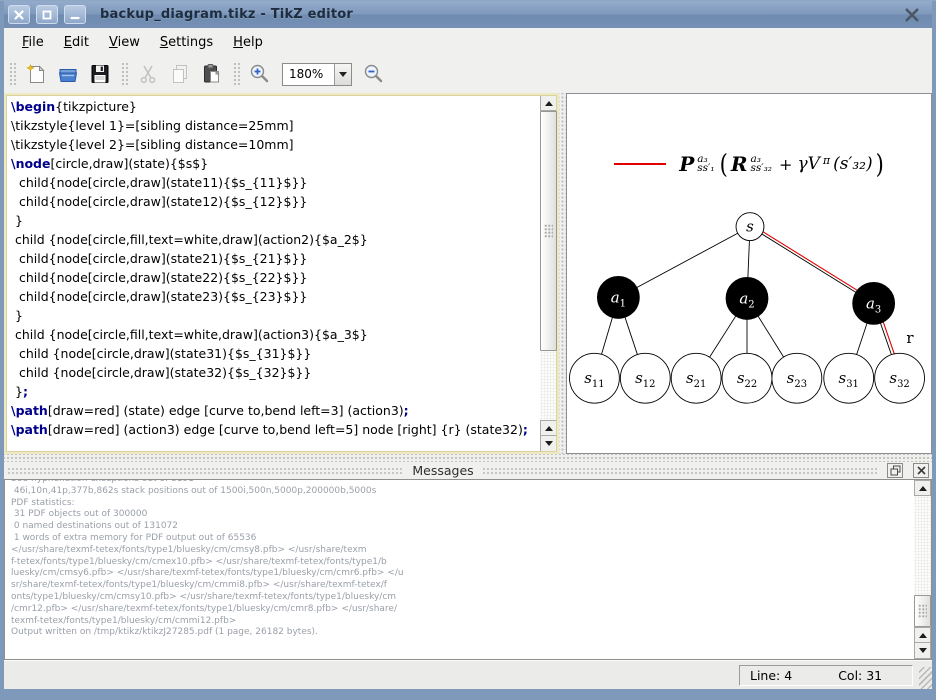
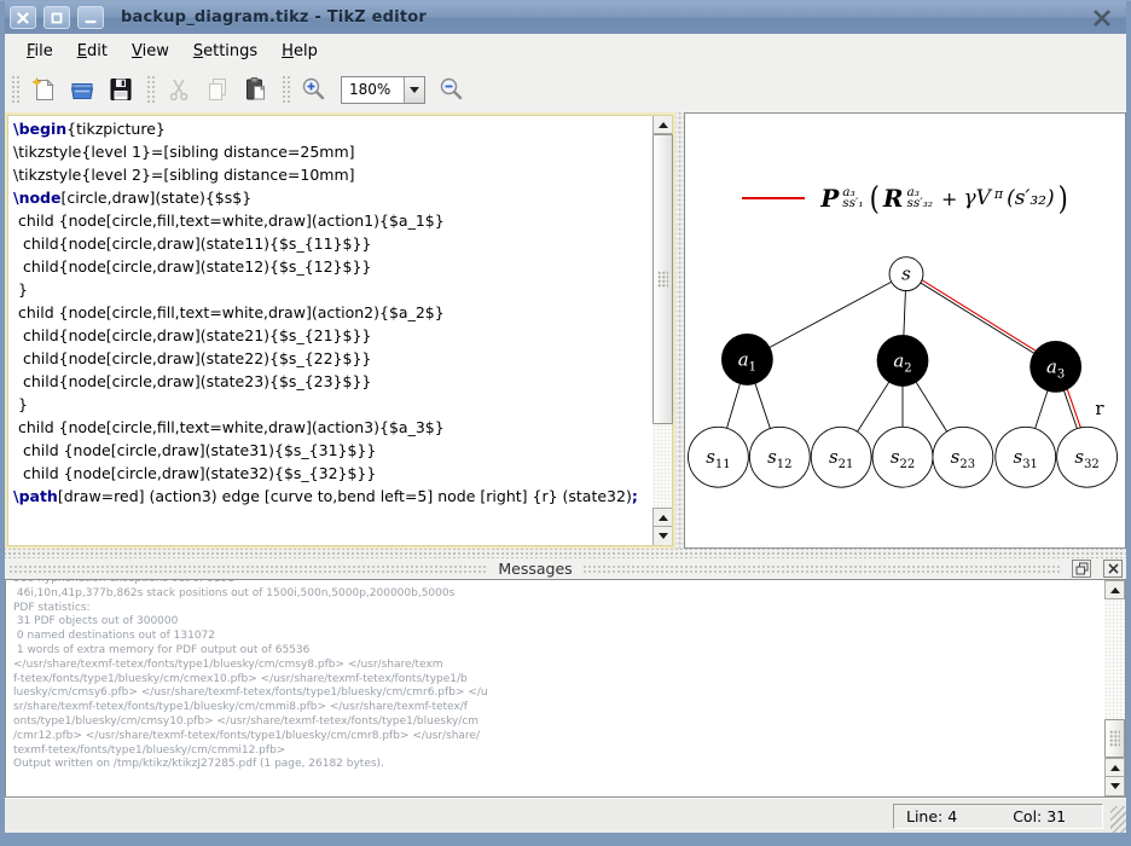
  backup_diagram.tikz - TikZ editor
  File
  Edit
  View
  Settings
  Help
  180%
  \begin{tikzpicture}
  \tikzstyle{level 1}=[sibling distance=25mm]
  \tikzstyle{level 2}=[sibling distance=10mm]
  \node[circle,draw](state){$s$}
+ child {node[circle,fill,text=white,draw](action1){$a_1$}
  child{node[circle,draw](state11){$s_{11}$}}
  child{node[circle,draw](state12){$s_{12}$}}
  }
  child {node[circle,fill,text=white,draw](action2){$a_2$}
  child{node[circle,draw](state21){$s_{21}$}}
  child{node[circle,draw](state22){$s_{22}$}}
  child{node[circle,draw](state23){$s_{23}$}}
  }
  child {node[circle,fill,text=white,draw](action3){$a_3$}
  child {node[circle,draw](state31){$s_{31}$}}
  child {node[circle,draw](state32){$s_{32}$}}
- };
- \path[draw=red] (state) edge [curve to,bend left=3] (action3);
  \path[draw=red] (action3) edge [curve to,bend left=5] node [right] {r} (state32);
  P
  a₃
  ss′₁
  (
  R
  a₃
  ss′₃₂
  +
  γV
  π
  (s′₃₂)
  )
  s
  a1
  a2
  a3
  s11
  s12
  s21
  s22
  s23
  s31
  s32
  r
  Messages
  46i,10n,41p,377b,862s stack positions out of 1500i,500n,5000p,200000b,5000s
  PDF statistics:
  31 PDF objects out of 300000
  0 named destinations out of 131072
  1 words of extra memory for PDF output out of 65536
  </usr/share/texmf-tetex/fonts/type1/bluesky/cm/cmsy8.pfb> </usr/share/texm
  f-tetex/fonts/type1/bluesky/cm/cmex10.pfb> </usr/share/texmf-tetex/fonts/type1/b
  luesky/cm/cmsy6.pfb> </usr/share/texmf-tetex/fonts/type1/bluesky/cm/cmr6.pfb> </u
  sr/share/texmf-tetex/fonts/type1/bluesky/cm/cmmi8.pfb> </usr/share/texmf-tetex/f
  onts/type1/bluesky/cm/cmsy10.pfb> </usr/share/texmf-tetex/fonts/type1/bluesky/cm
  /cmr12.pfb> </usr/share/texmf-tetex/fonts/type1/bluesky/cm/cmr8.pfb> </usr/share/
  texmf-tetex/fonts/type1/bluesky/cm/cmmi12.pfb>
  Output written on /tmp/ktikz/ktikzJ27285.pdf (1 page, 26182 bytes).
  Line: 4
  Col: 31
